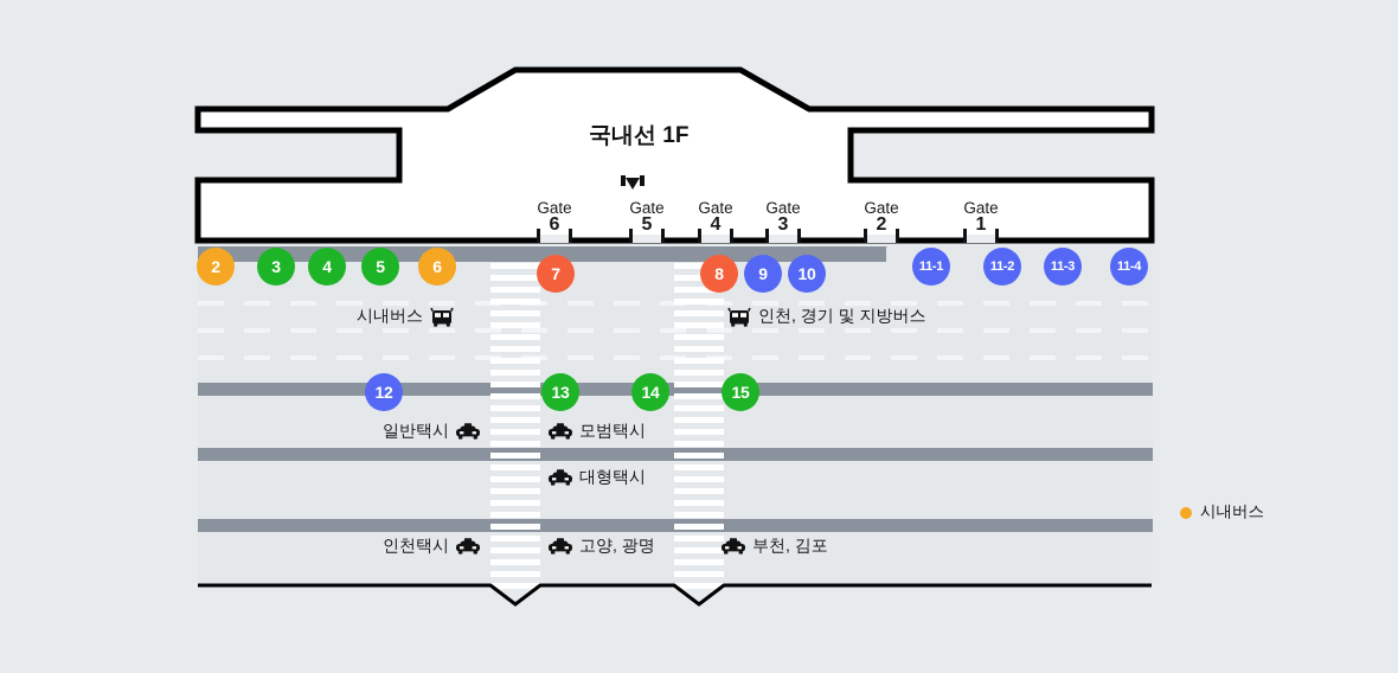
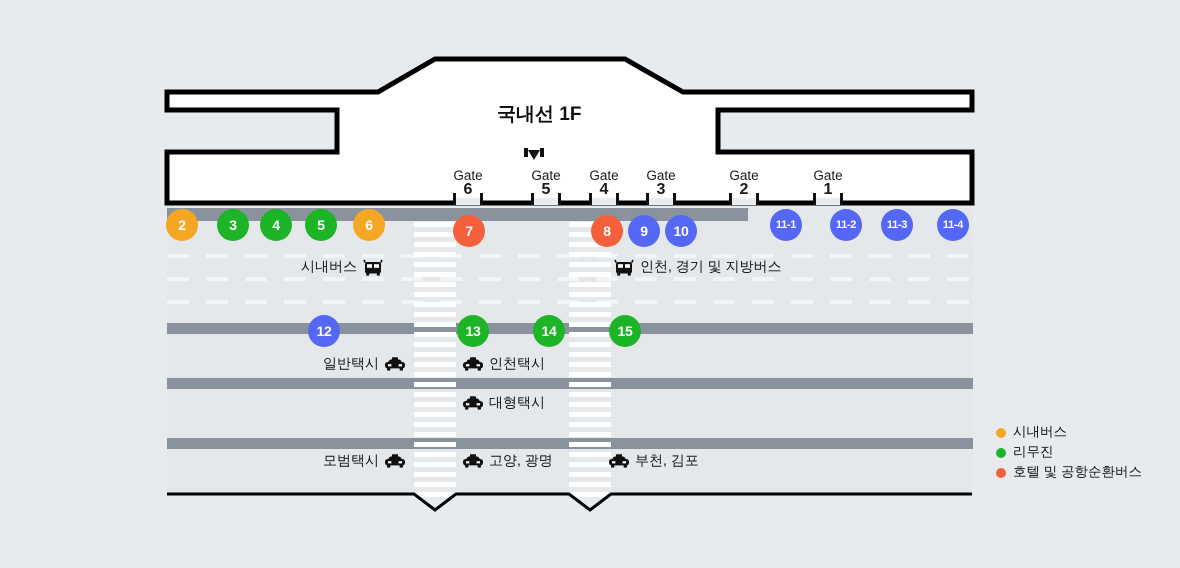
  국내선 1F
  Gate
  6
  Gate
  5
  Gate
  4
  Gate
  3
  Gate
  2
  Gate
  1
  2
  3
  4
  5
  6
  7
  8
  9
  10
  11-1
  11-2
  11-3
  11-4
  12
  13
  14
  15
  시내버스
  인천, 경기 및 지방버스
  일반택시
- 모범택시
+ 인천택시
  대형택시
- 인천택시
+ 모범택시
  고양, 광명
  부천, 김포
  시내버스
+ 리무진
+ 호텔 및 공항순환버스
